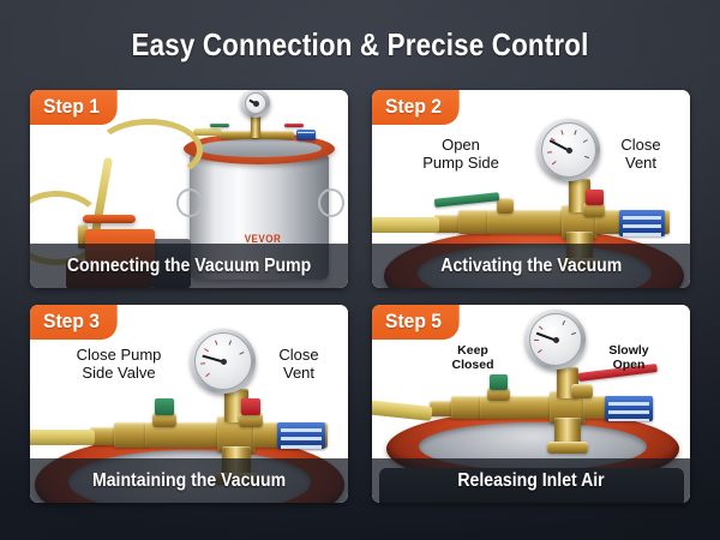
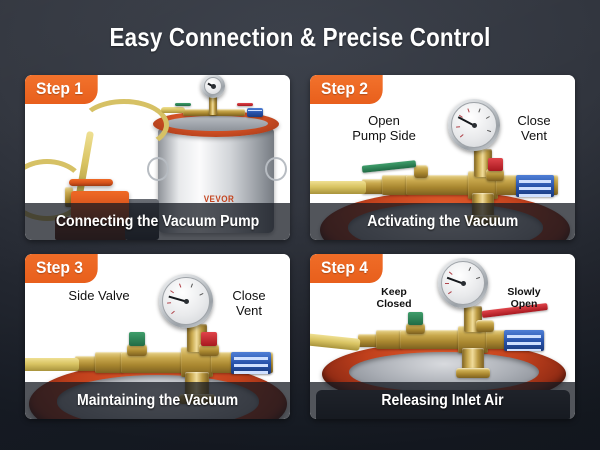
  Easy Connection & Precise Control
  VEVOR
  Step 1
  Connecting the Vacuum Pump
  Open
  Pump Side
  Close
  Vent
  Step 2
  Activating the Vacuum
- Close Pump
  Side Valve
  Close
  Vent
  Step 3
  Maintaining the Vacuum
  Keep
  Closed
  Slowly
  Open
- Step 5
+ Step 4
  Releasing Inlet Air
